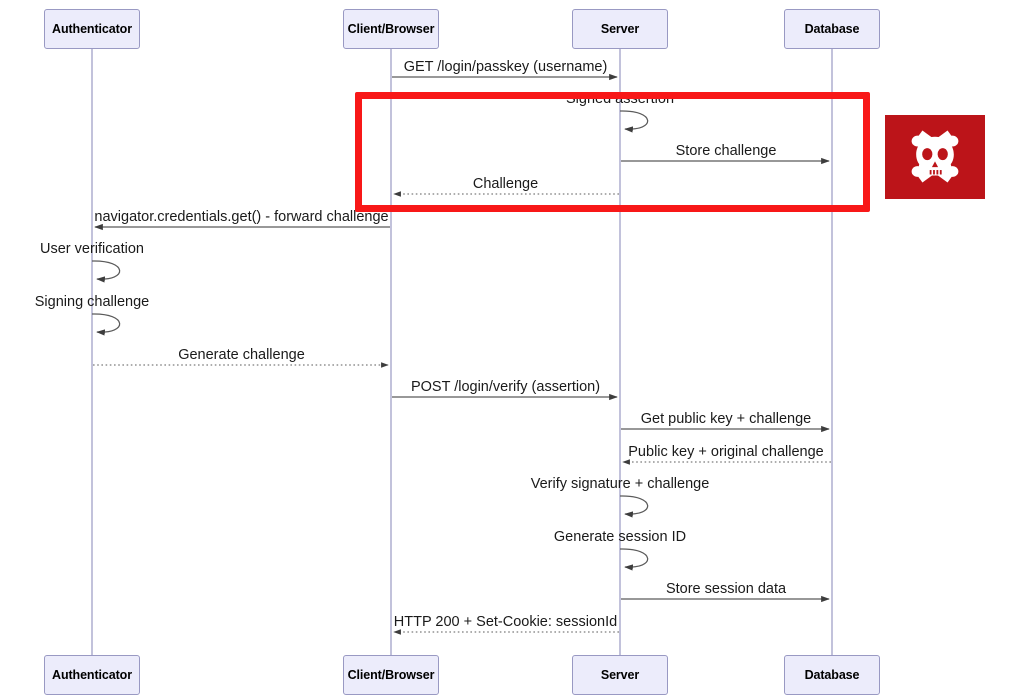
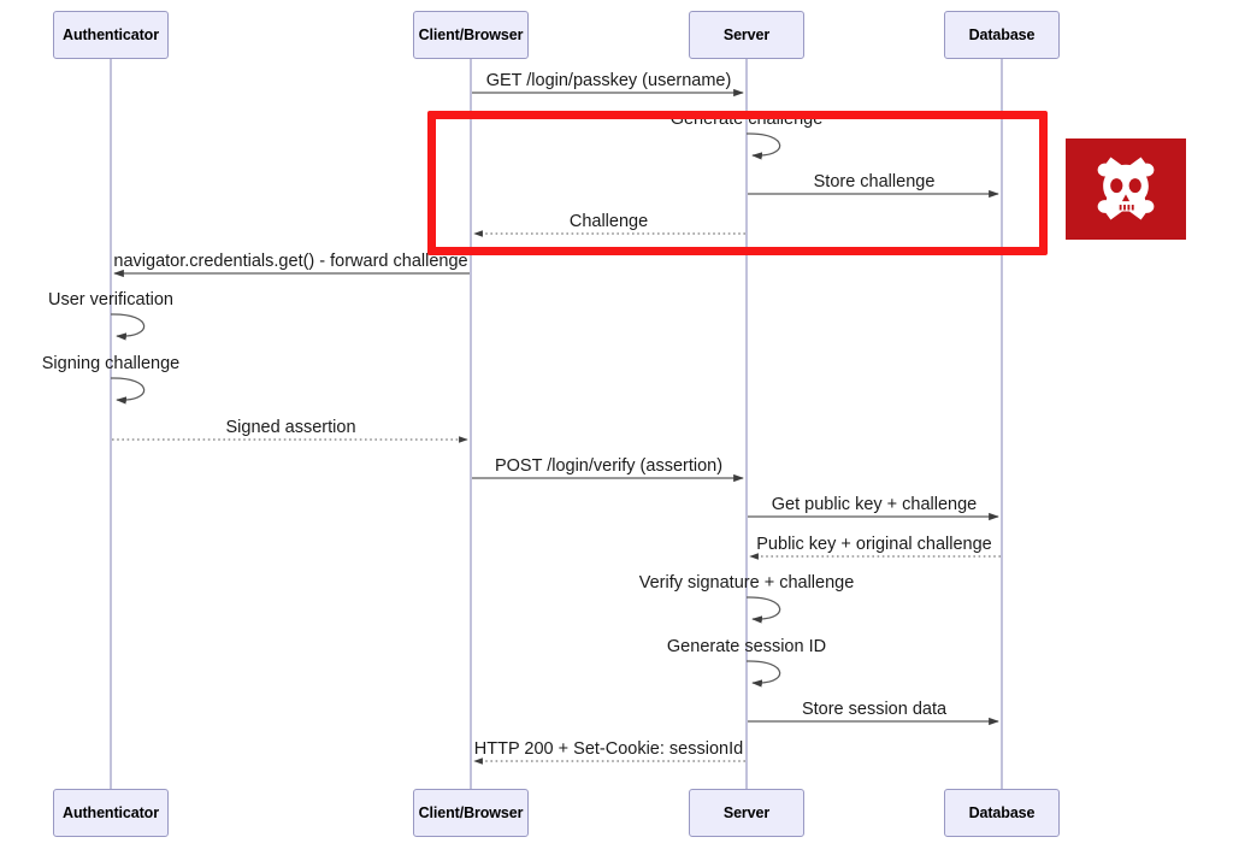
  Authenticator
  Client/Browser
  Server
  Database
  Authenticator
  Client/Browser
  Server
  Database
  GET /login/passkey (username)
- Signed assertion
+ Generate challenge
  Store challenge
  Challenge
  navigator.credentials.get() - forward challenge
  User verification
  Signing challenge
- Generate challenge
+ Signed assertion
  POST /login/verify (assertion)
  Get public key + challenge
  Public key + original challenge
  Verify signature + challenge
  Generate session ID
  Store session data
  HTTP 200 + Set-Cookie: sessionId
